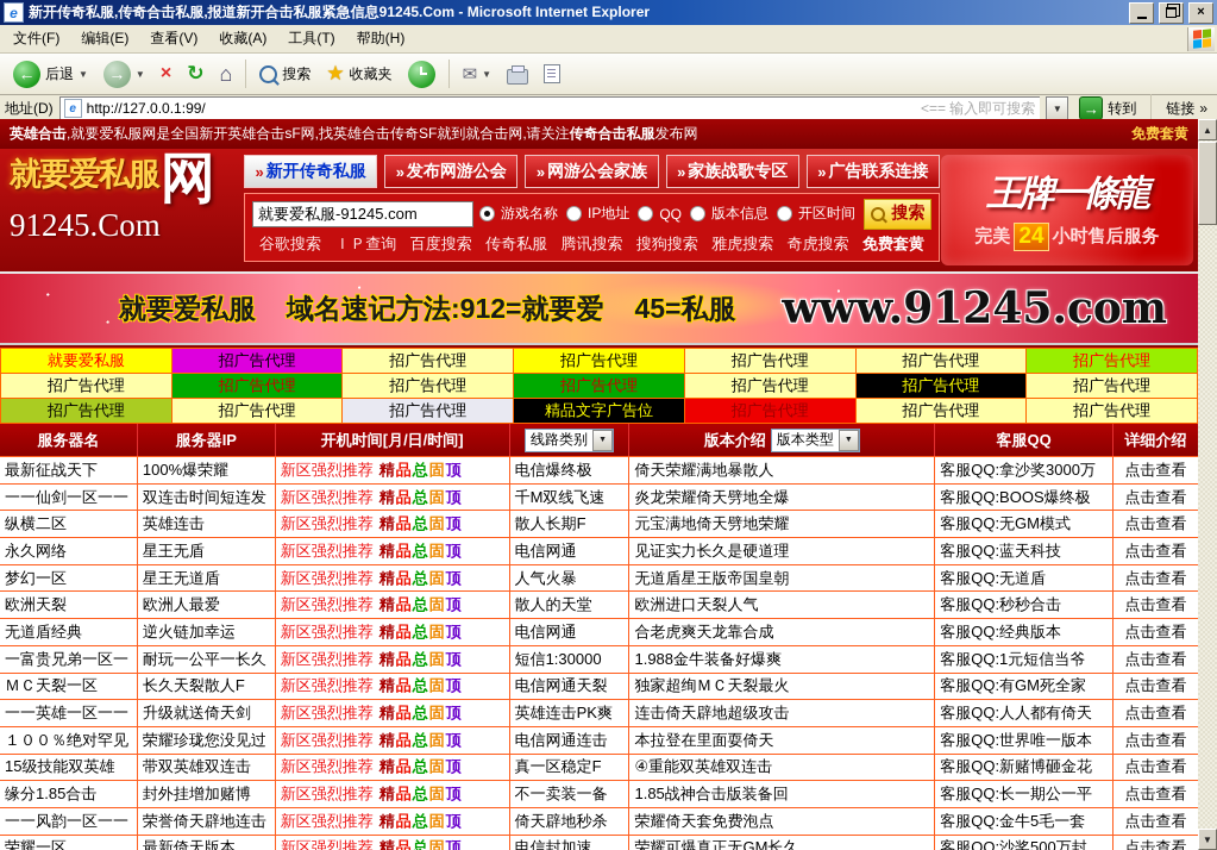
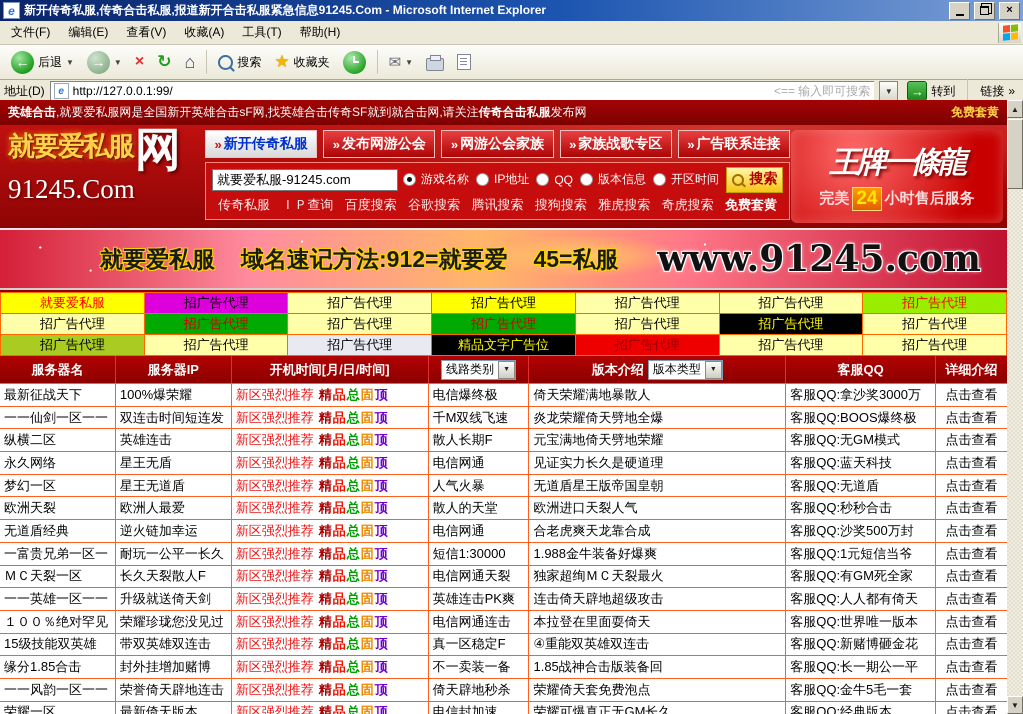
  e
  新开传奇私服,传奇合击私服,报道新开合击私服紧急信息91245.Com - Microsoft Internet Explorer
  ×
  文件(F)
  编辑(E)
  查看(V)
  收藏(A)
  工具(T)
  帮助(H)
  ←
  后退
  ▼
  →
  ▼
  ×
  ↻
  ⌂
  搜索
  ★
  收藏夹
  ✉
  ▼
  地址(D)
  e
  http://127.0.0.1:99/
  <== 输入即可搜索
  ▼
  →
  转到
  链接
  »
  英雄合击,就要爱私服网是全国新开英雄合击sF网,找英雄合击传奇SF就到就合击网,请关注传奇合击私服发布网
  免费套黄
  就要爱私服
  网
  91245.Com
  »
  新开传奇私服
  »
  发布网游公会
  »
  网游公会家族
  »
  家族战歌专区
  »
  广告联系连接
  就要爱私服-91245.com
  游戏名称
  IP地址
  QQ
  版本信息
  开区时间
  搜索
- 谷歌搜索
+ 传奇私服
  ＩＰ查询
  百度搜索
- 传奇私服
+ 谷歌搜索
  腾讯搜索
  搜狗搜索
  雅虎搜索
  奇虎搜索
  免费套黄
  王牌一條龍
  完美
  24
  小时售后服务
  就要爱私服 域名速记方法:912=就要爱 45=私服
  www.91245.com
  就要爱私服
  招广告代理
  招广告代理
  招广告代理
  招广告代理
  招广告代理
  招广告代理
  招广告代理
  招广告代理
  招广告代理
  招广告代理
  招广告代理
  招广告代理
  招广告代理
  招广告代理
  招广告代理
  招广告代理
  精品文字广告位
  招广告代理
  招广告代理
  招广告代理
  服务器名
  服务器IP
  开机时间[月/日/时间]
  线路类别
  版本介绍
  版本类型
  客服QQ
  详细介绍
  最新征战天下
  100%爆荣耀
  新区强烈推荐
  精品总固顶
  电信爆终极
  倚天荣耀满地暴散人
  客服QQ:拿沙奖3000万
  点击查看
  一一仙剑一区一一
  双连击时间短连发
  新区强烈推荐
  精品总固顶
  千M双线飞速
  炎龙荣耀倚天劈地全爆
  客服QQ:BOOS爆终极
  点击查看
  纵横二区
  英雄连击
  新区强烈推荐
  精品总固顶
  散人长期F
  元宝满地倚天劈地荣耀
  客服QQ:无GM模式
  点击查看
  永久网络
  星王无盾
  新区强烈推荐
  精品总固顶
  电信网通
  见证实力长久是硬道理
  客服QQ:蓝天科技
  点击查看
  梦幻一区
  星王无道盾
  新区强烈推荐
  精品总固顶
  人气火暴
  无道盾星王版帝国皇朝
  客服QQ:无道盾
  点击查看
  欧洲天裂
  欧洲人最爱
  新区强烈推荐
  精品总固顶
  散人的天堂
  欧洲进口天裂人气
  客服QQ:秒秒合击
  点击查看
  无道盾经典
  逆火链加幸运
  新区强烈推荐
  精品总固顶
  电信网通
  合老虎爽天龙靠合成
- 客服QQ:经典版本
+ 客服QQ:沙奖500万封
  点击查看
  一富贵兄弟一区一
  耐玩一公平一长久
  新区强烈推荐
  精品总固顶
  短信1:30000
  1.988金牛装备好爆爽
  客服QQ:1元短信当爷
  点击查看
  ＭＣ天裂一区
  长久天裂散人F
  新区强烈推荐
  精品总固顶
  电信网通天裂
  独家超绚ＭＣ天裂最火
  客服QQ:有GM死全家
  点击查看
  一一英雄一区一一
  升级就送倚天剑
  新区强烈推荐
  精品总固顶
  英雄连击PK爽
  连击倚天辟地超级攻击
  客服QQ:人人都有倚天
  点击查看
  １００％绝对罕见
  荣耀珍珑您没见过
  新区强烈推荐
  精品总固顶
  电信网通连击
  本拉登在里面耍倚天
  客服QQ:世界唯一版本
  点击查看
  15级技能双英雄
  带双英雄双连击
  新区强烈推荐
  精品总固顶
  真一区稳定F
  ④重能双英雄双连击
  客服QQ:新赌博砸金花
  点击查看
  缘分1.85合击
  封外挂增加赌博
  新区强烈推荐
  精品总固顶
  不一卖装一备
  1.85战神合击版装备回
  客服QQ:长一期公一平
  点击查看
  一一风韵一区一一
  荣誉倚天辟地连击
  新区强烈推荐
  精品总固顶
  倚天辟地秒杀
  荣耀倚天套免费泡点
  客服QQ:金牛5毛一套
  点击查看
  荣耀一区
  最新倚天版本
  新区强烈推荐
  精品总固顶
  电信封加速
  荣耀可爆真正无GM长久
- 客服QQ:沙奖500万封
+ 客服QQ:经典版本
  点击查看
  ▲
  ▼
